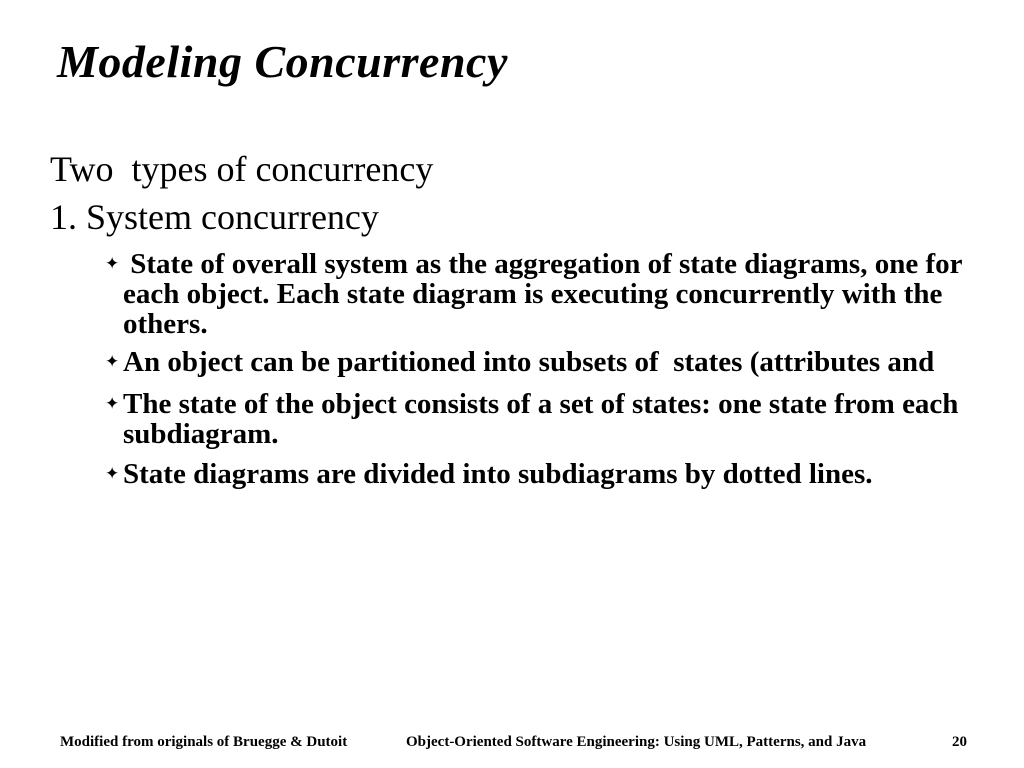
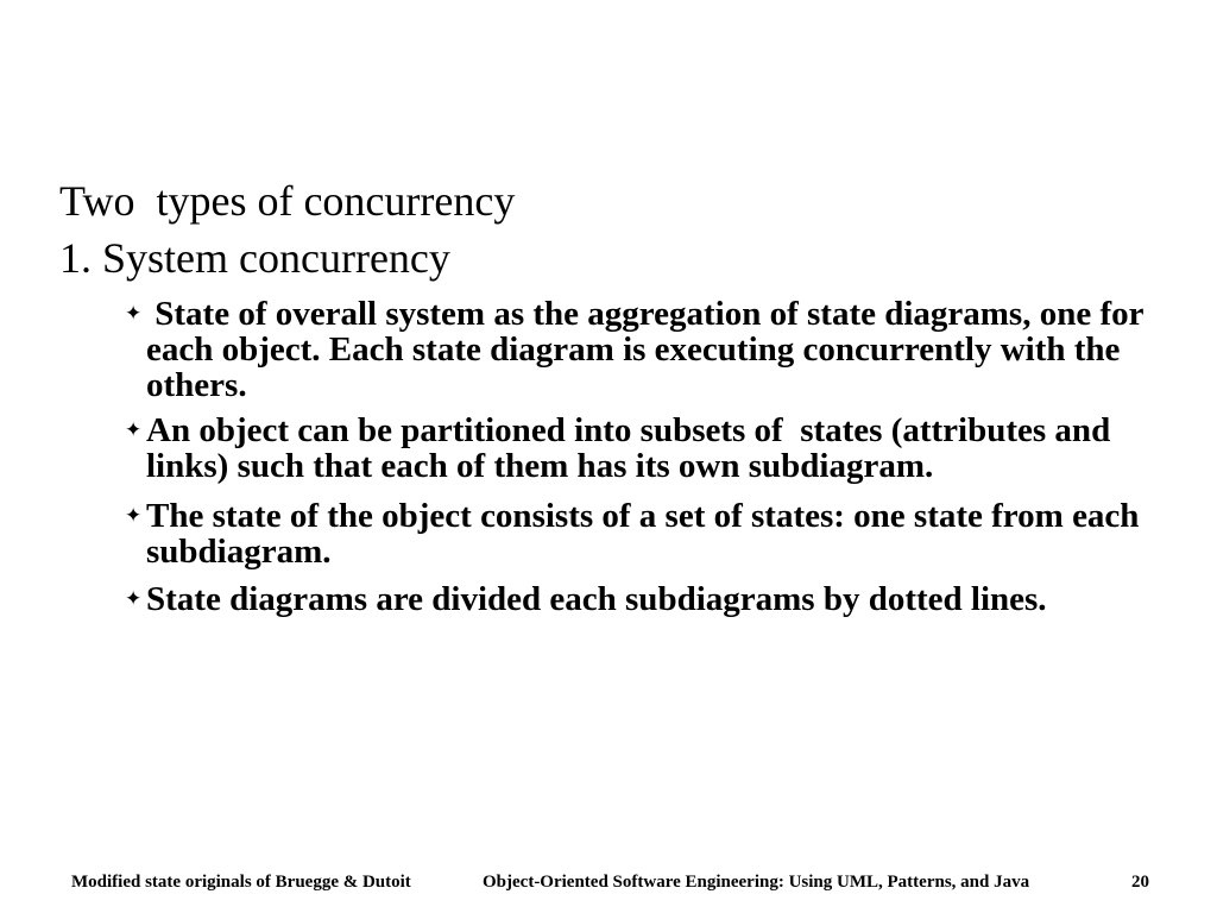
- Modeling Concurrency
  Two types of concurrency
  1. System concurrency
  ✦
  State of overall system as the aggregation of state diagrams, one for
  each object. Each state diagram is executing concurrently with the
  others.
  ✦
  An object can be partitioned into subsets of states (attributes and
+ links) such that each of them has its own subdiagram.
  ✦
  The state of the object consists of a set of states: one state from each
  subdiagram.
  ✦
- State diagrams are divided into subdiagrams by dotted lines.
+ State diagrams are divided each subdiagrams by dotted lines.
- Modified from originals of Bruegge & Dutoit
+ Modified state originals of Bruegge & Dutoit
  Object-Oriented Software Engineering: Using UML, Patterns, and Java
  20
